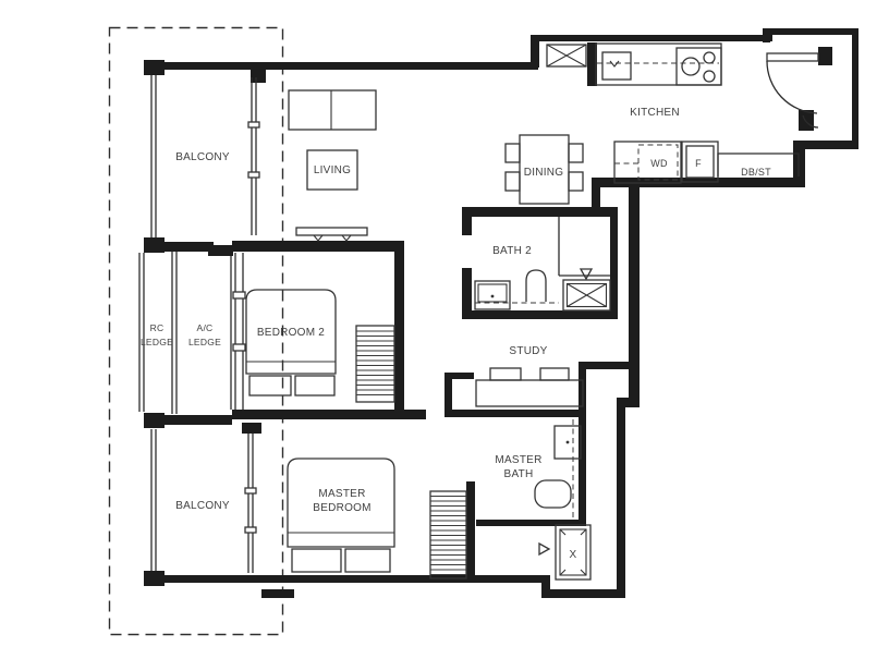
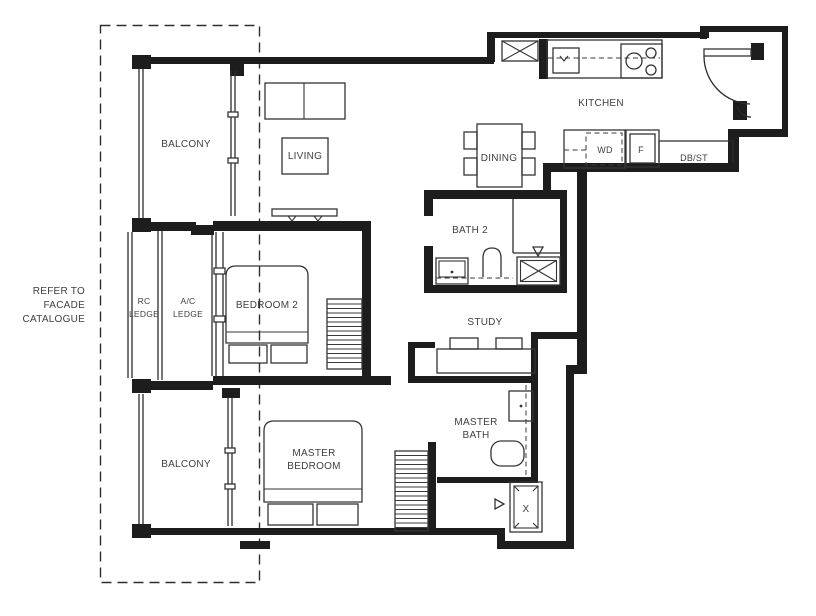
+ REFER TO
+ FACADE
+ CATALOGUE
  BALCONY
  LIVING
  KITCHEN
  DINING
  BATH 2
  STUDY
  BEDROOM 2
  MASTER
  BATH
  MASTER
  BEDROOM
  BALCONY
  RC
  LEDGE
  A/C
  LEDGE
  WD
  F
  DB/ST
  X
